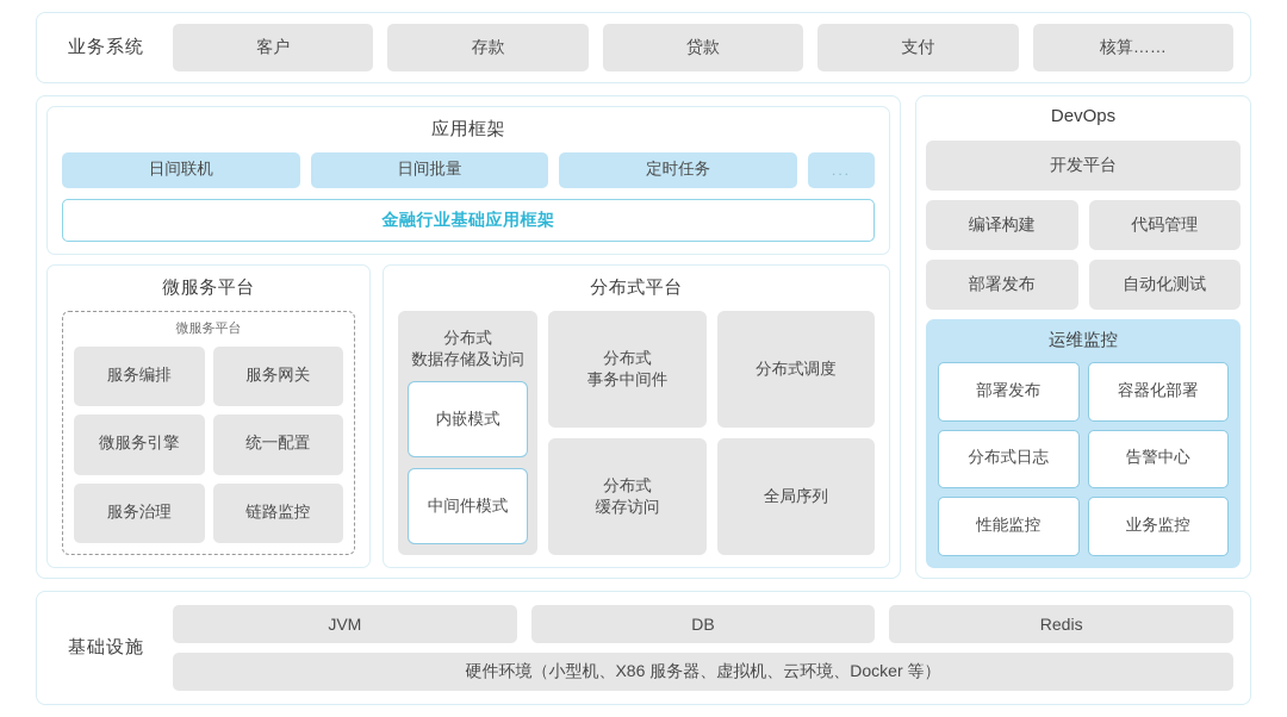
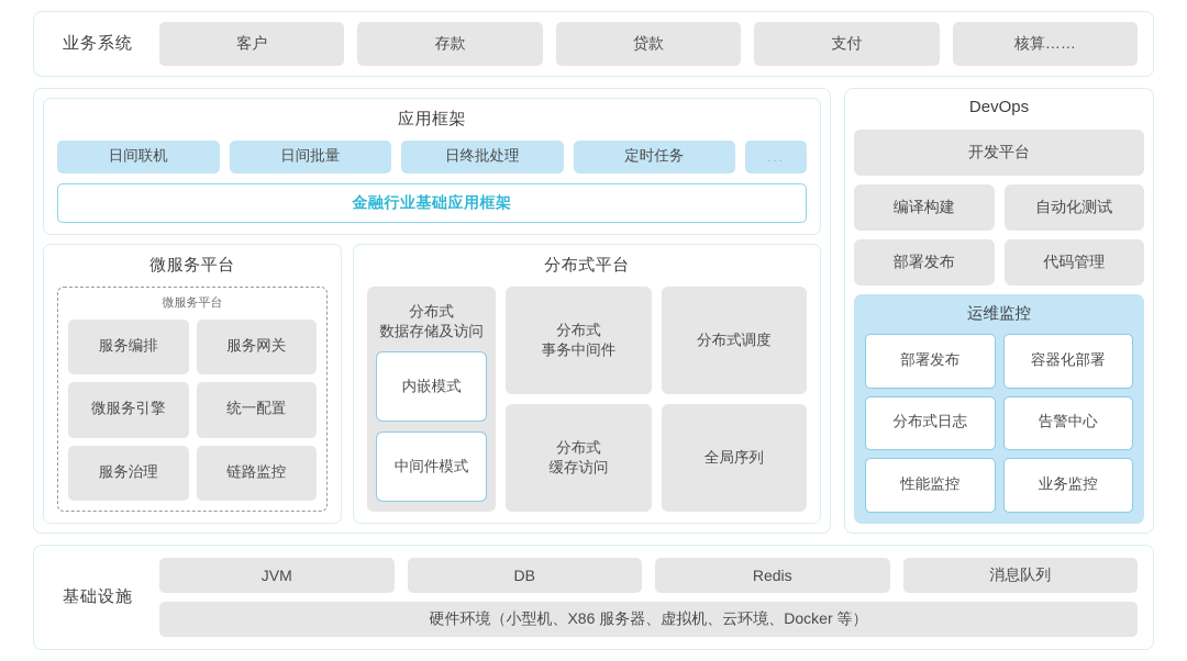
  业务系统
  客户
  存款
  贷款
  支付
  核算……
  应用框架
  日间联机
  日间批量
+ 日终批处理
  定时任务
  ...
  金融行业基础应用框架
  微服务平台
  微服务平台
  服务编排
  服务网关
  微服务引擎
  统一配置
  服务治理
  链路监控
  分布式平台
  分布式
  数据存储及访问
  内嵌模式
  中间件模式
  分布式
  事务中间件
  分布式调度
  分布式
  缓存访问
  全局序列
  DevOps
  开发平台
  编译构建
- 代码管理
+ 自动化测试
  部署发布
- 自动化测试
+ 代码管理
  运维监控
  部署发布
  容器化部署
  分布式日志
  告警中心
  性能监控
  业务监控
  基础设施
  JVM
  DB
  Redis
+ 消息队列
  硬件环境（小型机、X86 服务器、虚拟机、云环境、Docker 等）
